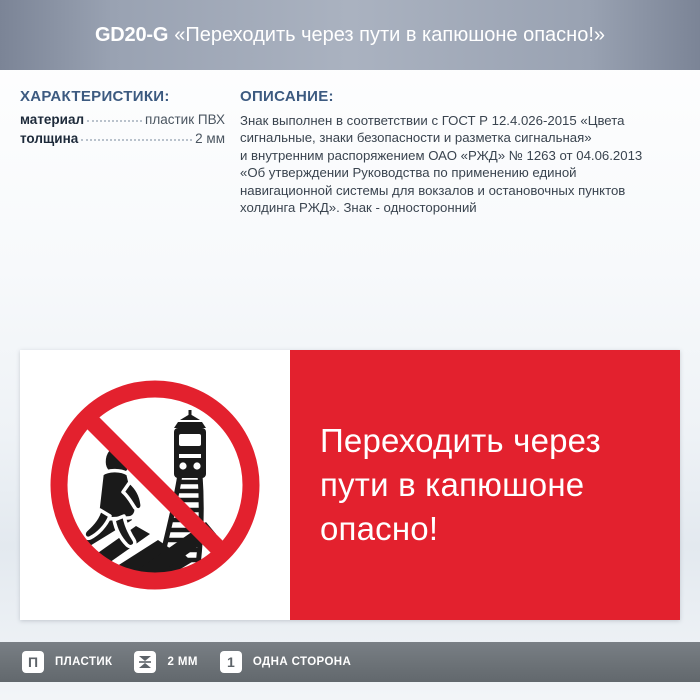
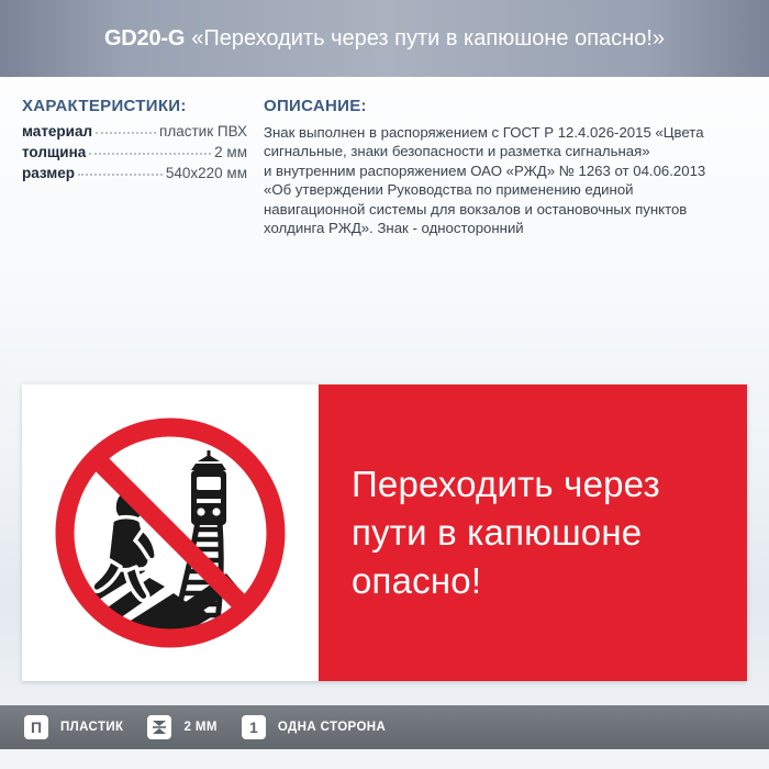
  GD20-G
  «Переходить через пути в капюшоне опасно!»
  ХАРАКТЕРИСТИКИ:
  материал
  пластик ПВХ
  толщина
  2 мм
+ размер
+ 540х220 мм
  ОПИСАНИЕ:
- Знак выполнен в соответствии с ГОСТ Р 12.4.026-2015 «Цвета
+ Знак выполнен в распоряжением с ГОСТ Р 12.4.026-2015 «Цвета
  сигнальные, знаки безопасности и разметка сигнальная»
  и внутренним распоряжением ОАО «РЖД» № 1263 от 04.06.2013
  «Об утверждении Руководства по применению единой
  навигационной системы для вокзалов и остановочных пунктов
  холдинга РЖД». Знак - односторонний
  Переходить через
  пути в капюшоне
  опасно!
  П
  ПЛАСТИК
  2 ММ
  1
  ОДНА СТОРОНА
